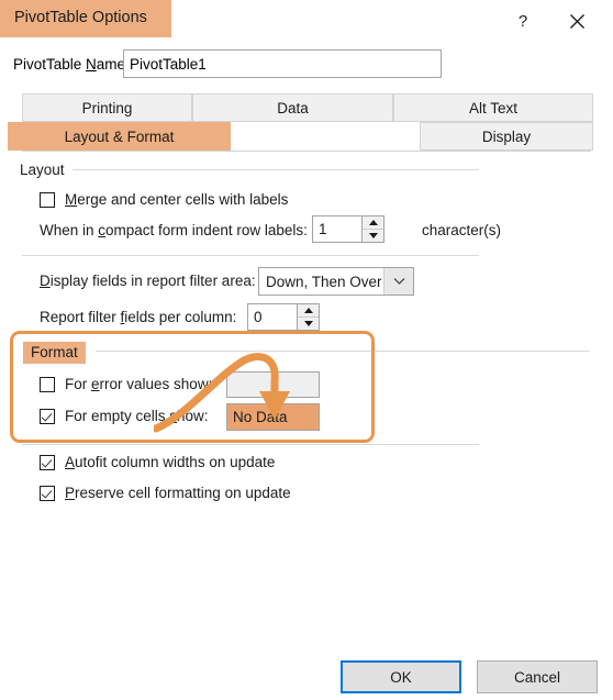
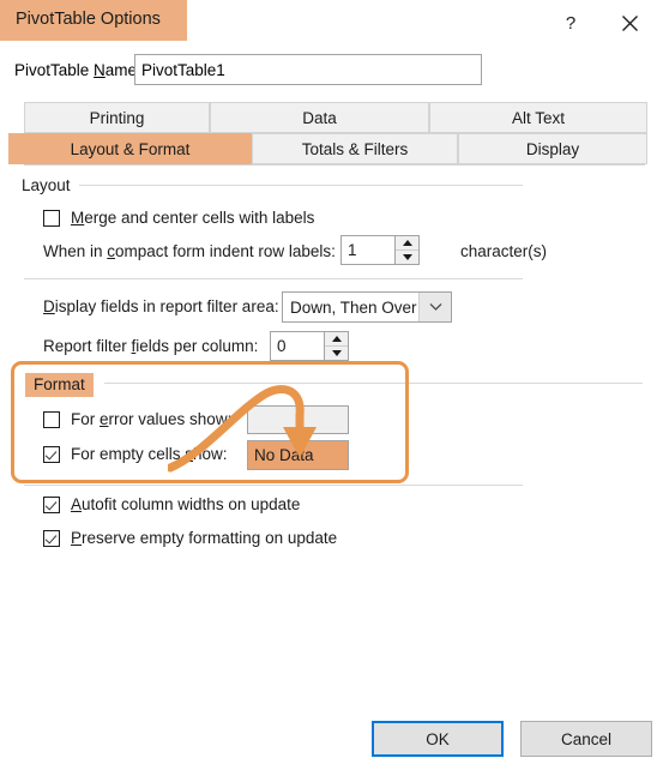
  PivotTable Options
  ?
  PivotTable Name
  PivotTable1
  Printing
  Data
  Alt Text
  Layout & Format
+ Totals & Filters
  Display
  Layout
  Merge and center cells with labels
  When in compact form indent row labels:
  1
  character(s)
  Display fields in report filter area:
  Down, Then Over
  Report filter fields per column:
  0
  Format
  For error values show
  For empty cells ow:
  No Data
  Autofit column widths on update
- Preserve cell formatting on update
+ Preserve empty formatting on update
  OK
  Cancel
